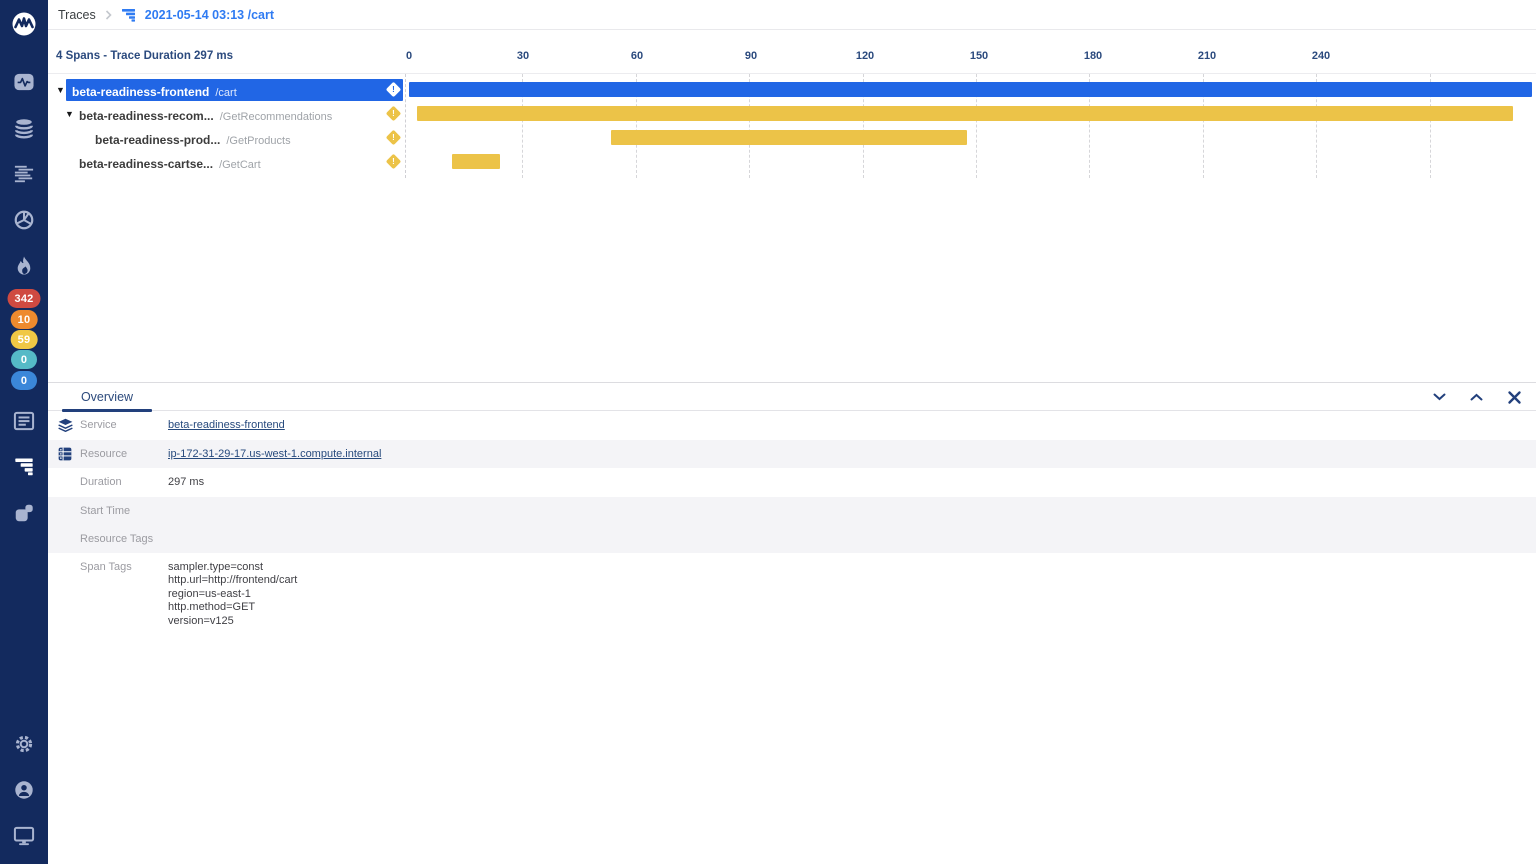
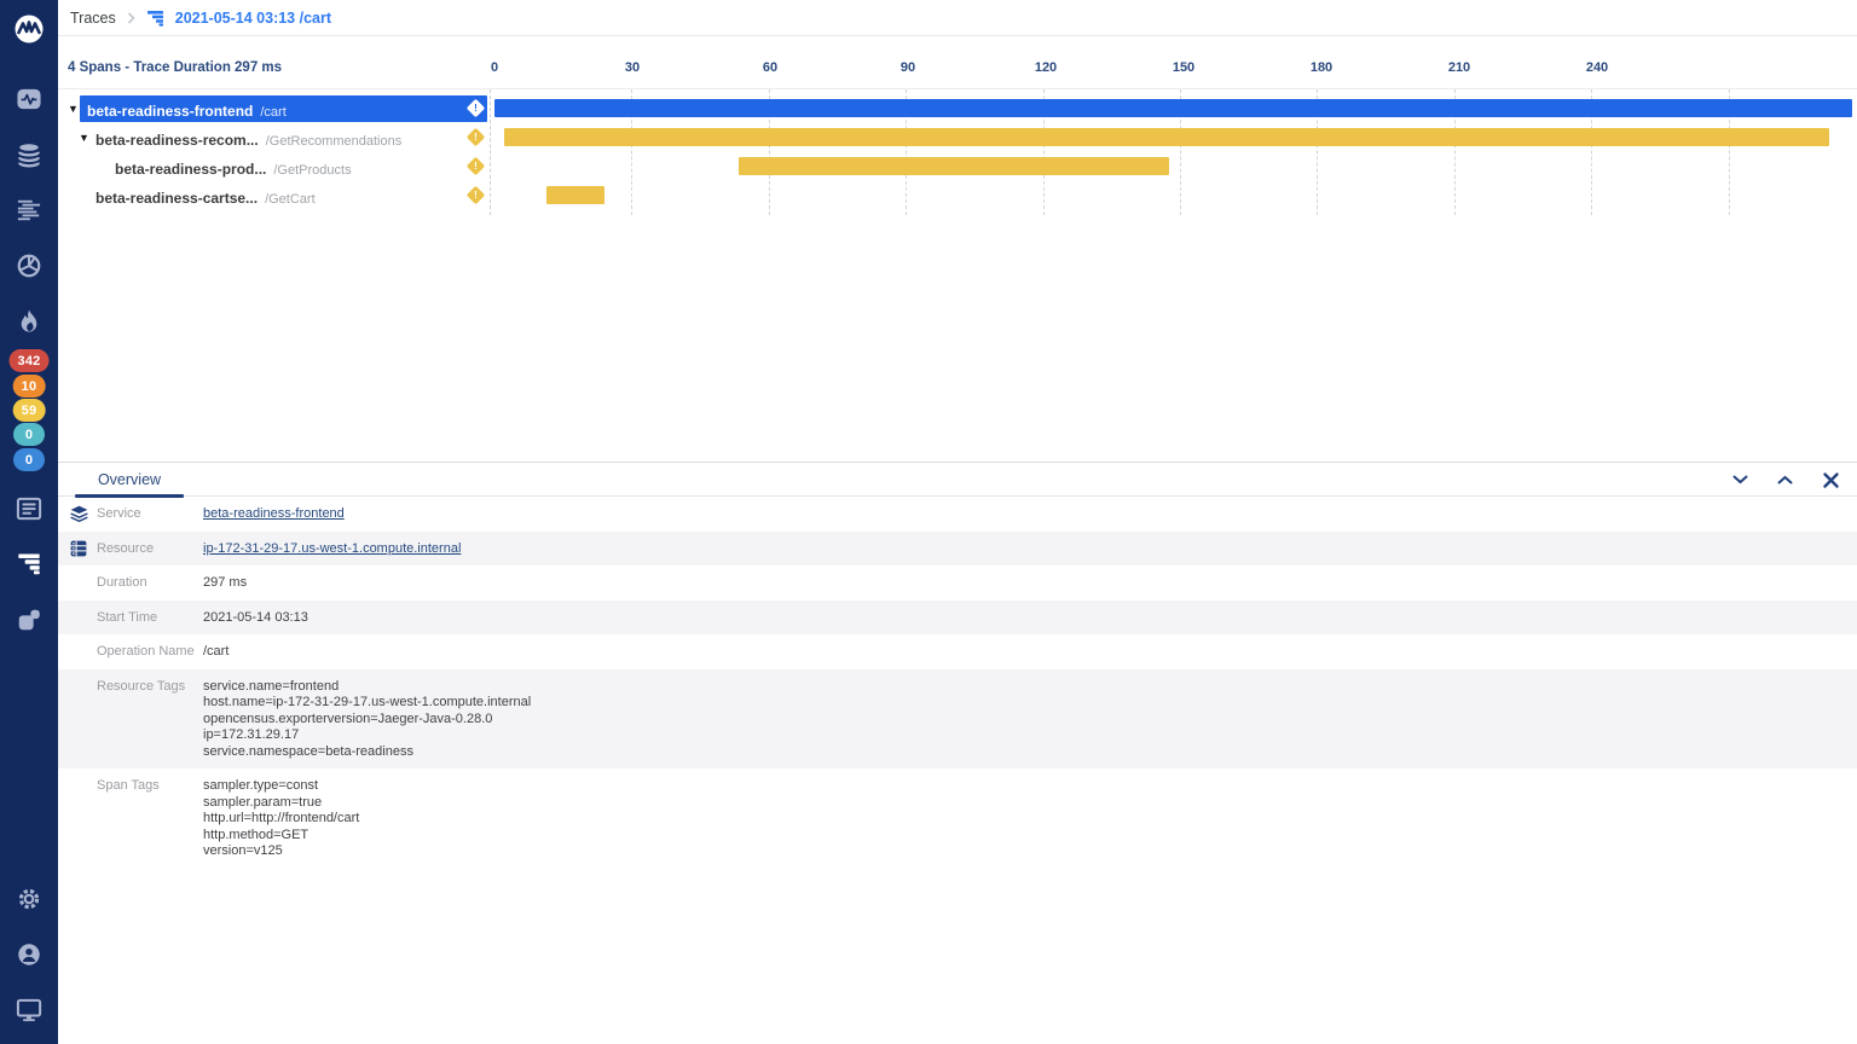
  342
  10
  59
  0
  0
  Traces
  2021-05-14 03:13 /cart
  4 Spans - Trace Duration 297 ms
  0
  30
  60
  90
  120
  150
  180
  210
  240
  ▼
  beta-readiness-frontend /cart
  ▼
  beta-readiness-recom... /GetRecommendations
  beta-readiness-prod... /GetProducts
  beta-readiness-cartse... /GetCart
  Overview
  Service
  beta-readiness-frontend
  Resource
  ip-172-31-29-17.us-west-1.compute.internal
  Duration
  297 ms
  Start Time
+ 2021-05-14 03:13
+ Operation Name
+ /cart
  Resource Tags
+ service.name=frontend
+ host.name=ip-172-31-29-17.us-west-1.compute.internal
+ opencensus.exporterversion=Jaeger-Java-0.28.0
+ ip=172.31.29.17
+ service.namespace=beta-readiness
  Span Tags
  sampler.type=const
+ sampler.param=true
  http.url=http://frontend/cart
- region=us-east-1
  http.method=GET
  version=v125
